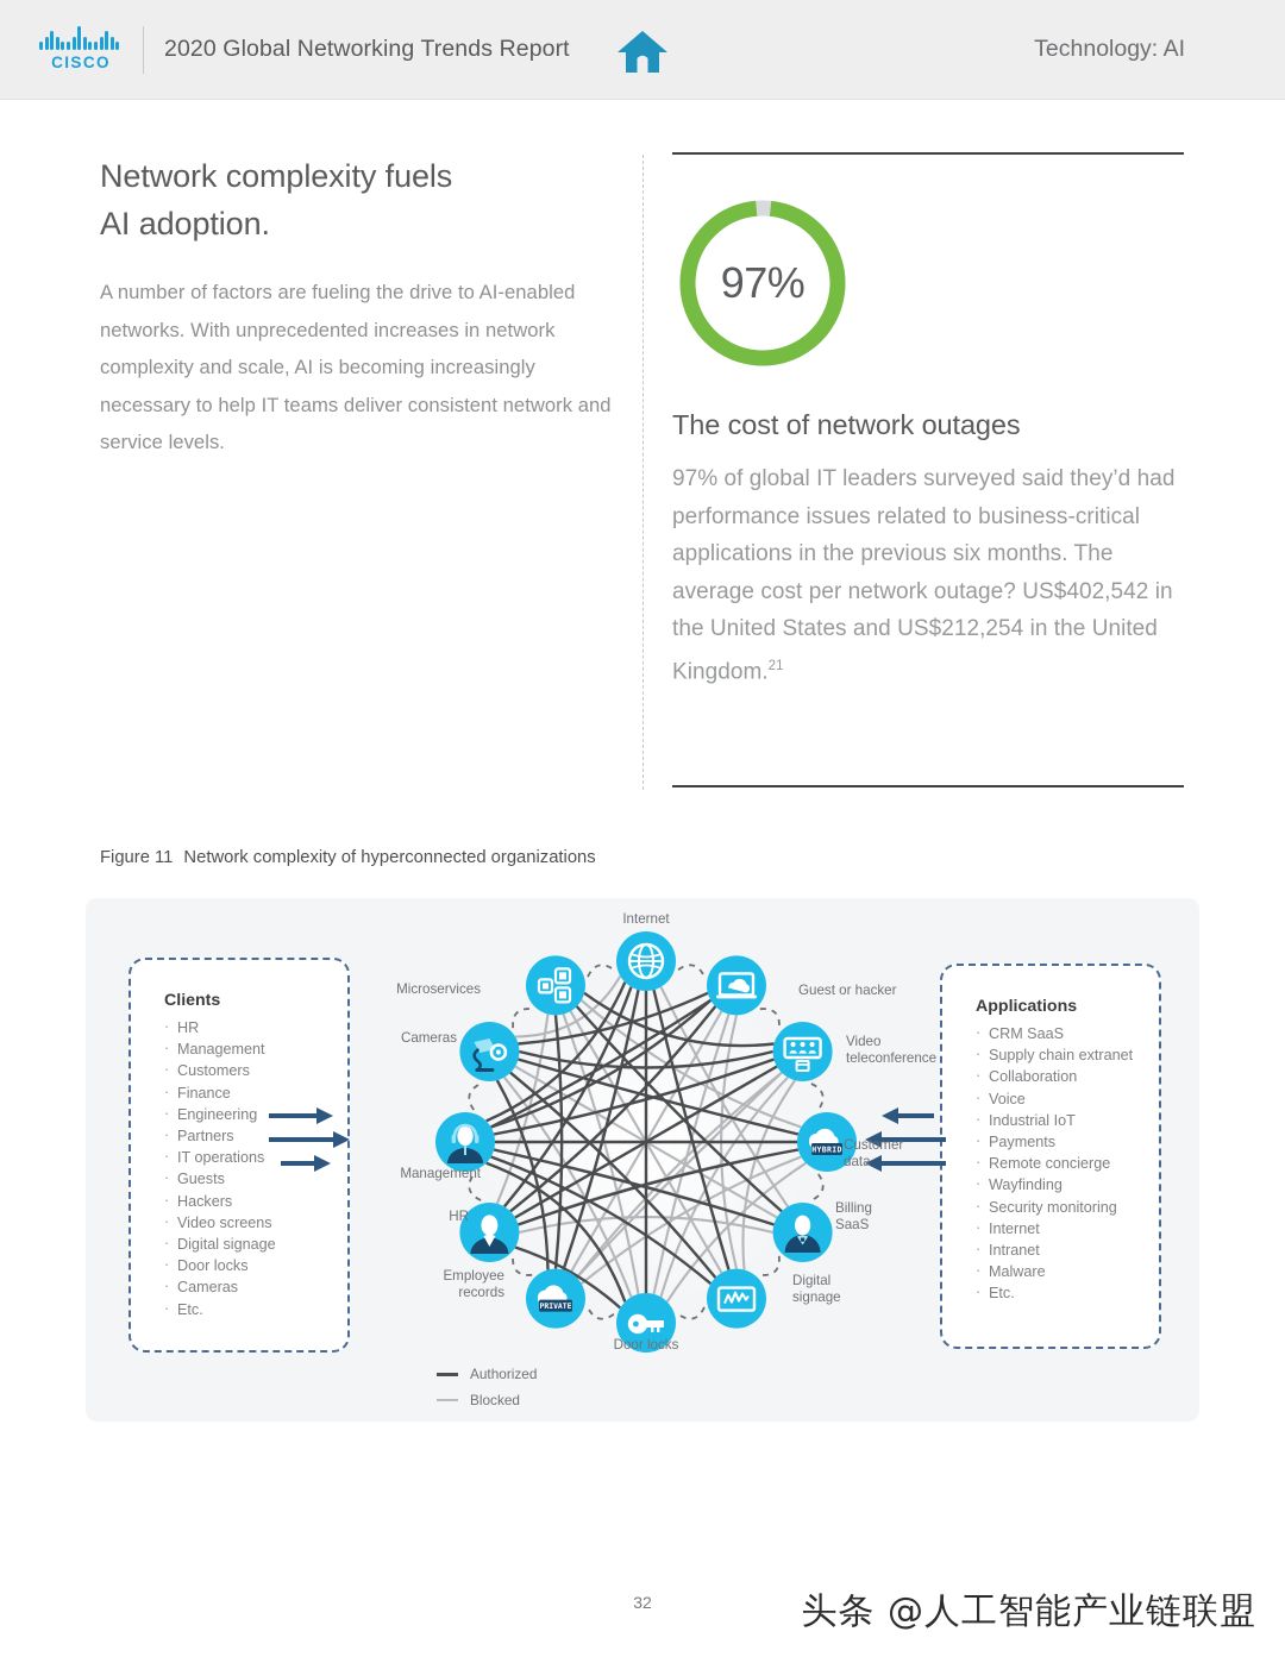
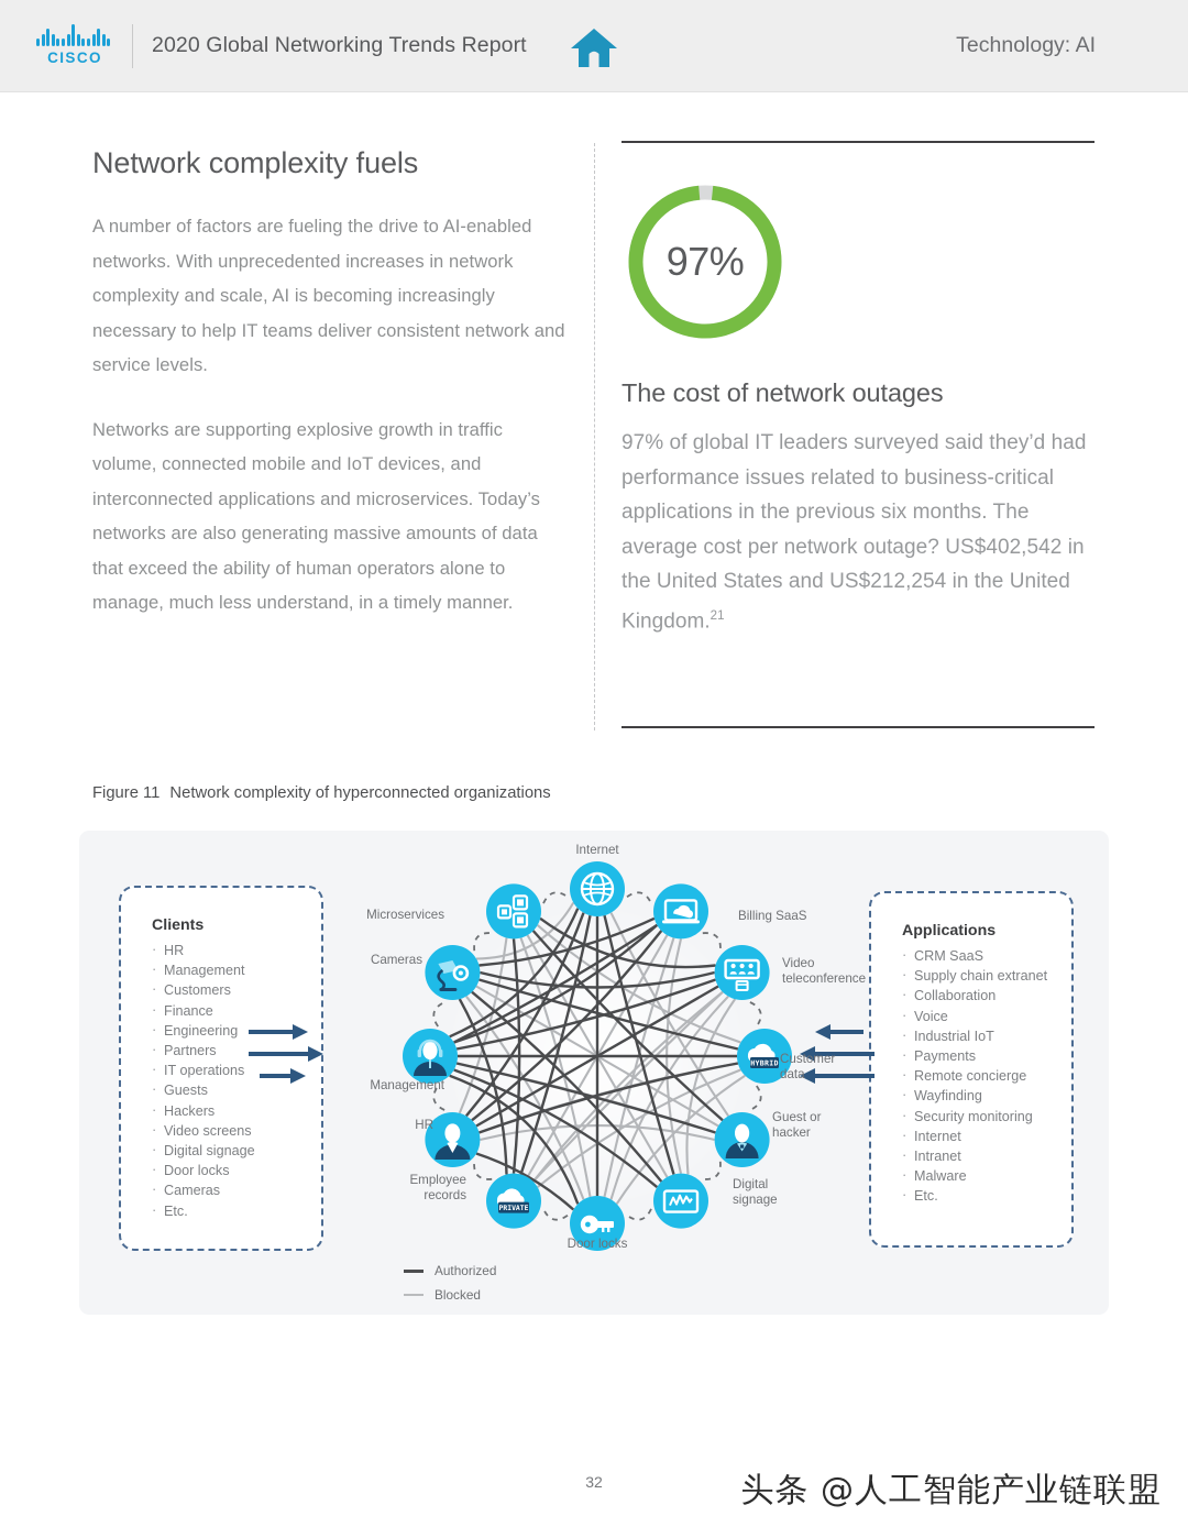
  CISCO
  2020 Global Networking Trends Report
  Technology: AI
  Network complexity fuels
- AI adoption.
  A number of factors are fueling the drive to AI-enabled networks. With unprecedented increases in network complexity and scale, AI is becoming increasingly necessary to help IT teams deliver consistent network and service levels.
+ Networks are supporting explosive growth in traffic volume, connected mobile and IoT devices, and interconnected applications and microservices. Today’s networks are also generating massive amounts of data that exceed the ability of human operators alone to manage, much less understand, in a timely manner.
  97%
  The cost of network outages
  97% of global IT leaders surveyed said they’d had performance issues related to business-critical applications in the previous six months. The average cost per network outage? US$402,542 in the United States and US$212,254 in the United Kingdom.21
  Figure 11 Network complexity of hyperconnected organizations
  Clients
  HR
  Management
  Customers
  Finance
  Engineering
  Partners
  IT operations
  Guests
  Hackers
  Video screens
  Digital signage
  Door locks
  Cameras
  Etc.
  Applications
  CRM SaaS
  Supply chain extranet
  Collaboration
  Voice
  Industrial IoT
  Payments
  Remote concierge
  Wayfinding
  Security monitoring
  Internet
  Intranet
  Malware
  Etc.
  HYBRID
  PRIVATE
  Internet
- Guest or hacker
+ Billing SaaS
  Video teleconference
  Customer data
- Billing SaaS
+ Guest or hacker
  Digital signage
  Door locks
  Employee records
  HR
  Management
  Cameras
  Microservices
  Authorized
  Blocked
  32
  头条 @人工智能产业链联盟
